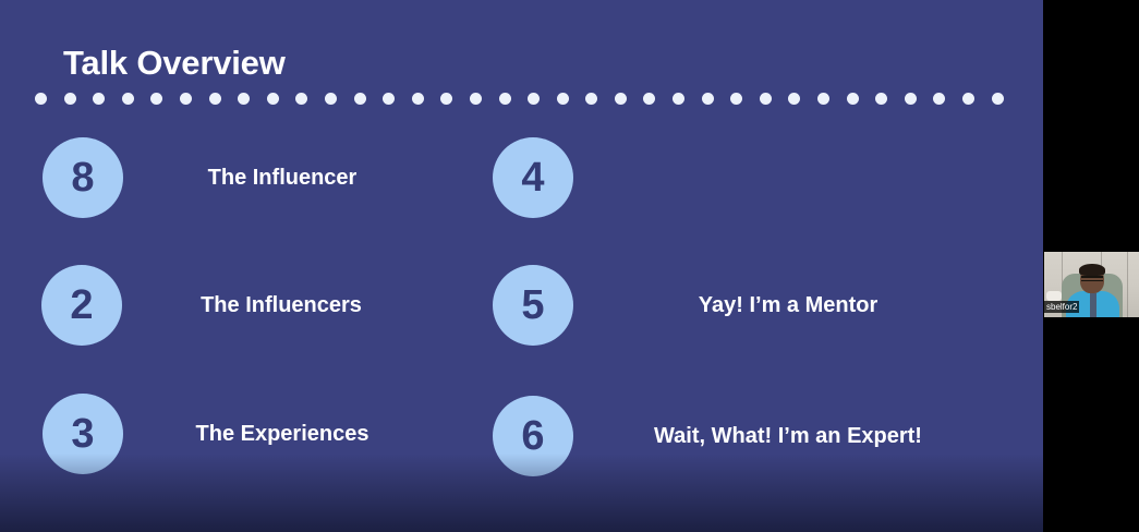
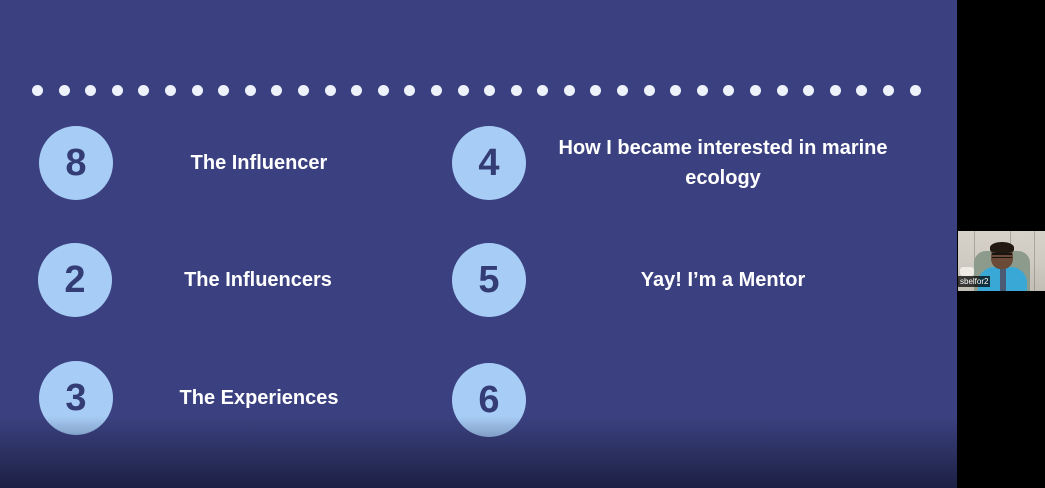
- Talk Overview
  8
  The Influencer
  2
  The Influencers
  3
  The Experiences
  4
+ How I became interested in marine ecology
  5
  Yay! I’m a Mentor
  6
- Wait, What! I’m an Expert!
  sbelfor2
